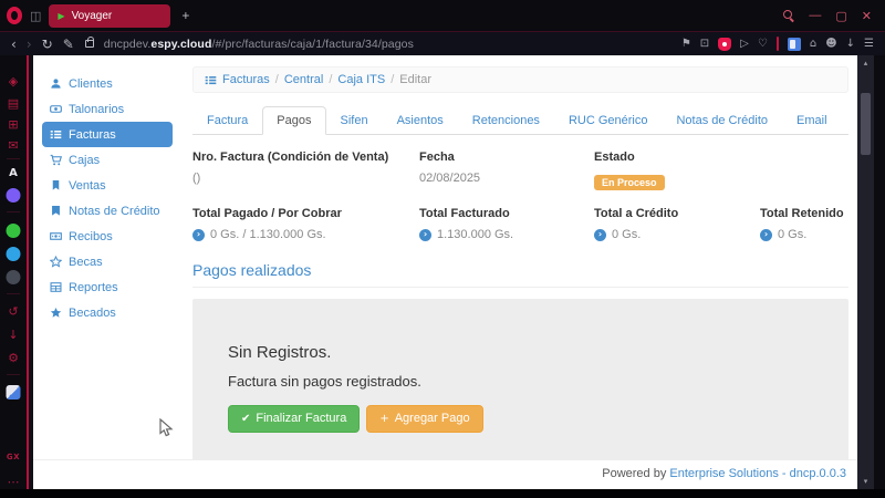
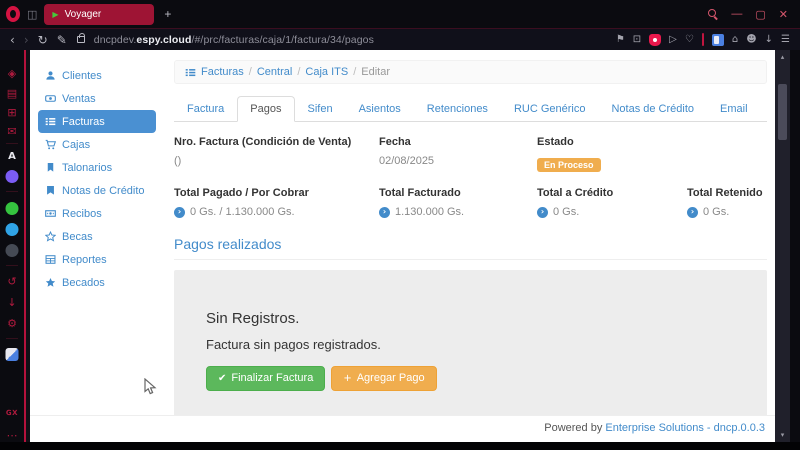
  ◫
  ▶
  Voyager
  +
  —
  ▢
  ✕
  ‹
  ›
  ↻
  ✎
  dncpdev.espy.cloud/#/prc/facturas/caja/1/factura/34/pagos
  ⚑
  ⊡
  ▷
  ♡
  ⌂
  ☻
  ↓
  ☰
  ◈
  ▤
  ⊞
  ✉
  A
  ↺
  ↓
  ⚙
  GX
  ⋯
  Clientes
- Talonarios
+ Ventas
  Facturas
  Cajas
- Ventas
+ Talonarios
  Notas de Crédito
  Recibos
  Becas
  Reportes
  Becados
  Facturas
  /
  Central
  /
  Caja ITS
  /
  Editar
  Factura
  Pagos
  Sifen
  Asientos
  Retenciones
  RUC Genérico
  Notas de Crédito
  Email
  Nro. Factura (Condición de Venta)
  ()
  Fecha
  02/08/2025
  Estado
  En Proceso
  Total Pagado / Por Cobrar
  ›
  0 Gs. / 1.130.000 Gs.
  Total Facturado
  ›
  1.130.000 Gs.
  Total a Crédito
  ›
  0 Gs.
  Total Retenido
  ›
  0 Gs.
  Pagos realizados
  Sin Registros.
  Factura sin pagos registrados.
  ✔
  Finalizar Factura
  +
  Agregar Pago
  Powered by Enterprise Solutions - dncp.0.0.3
  ▴
  ▾
